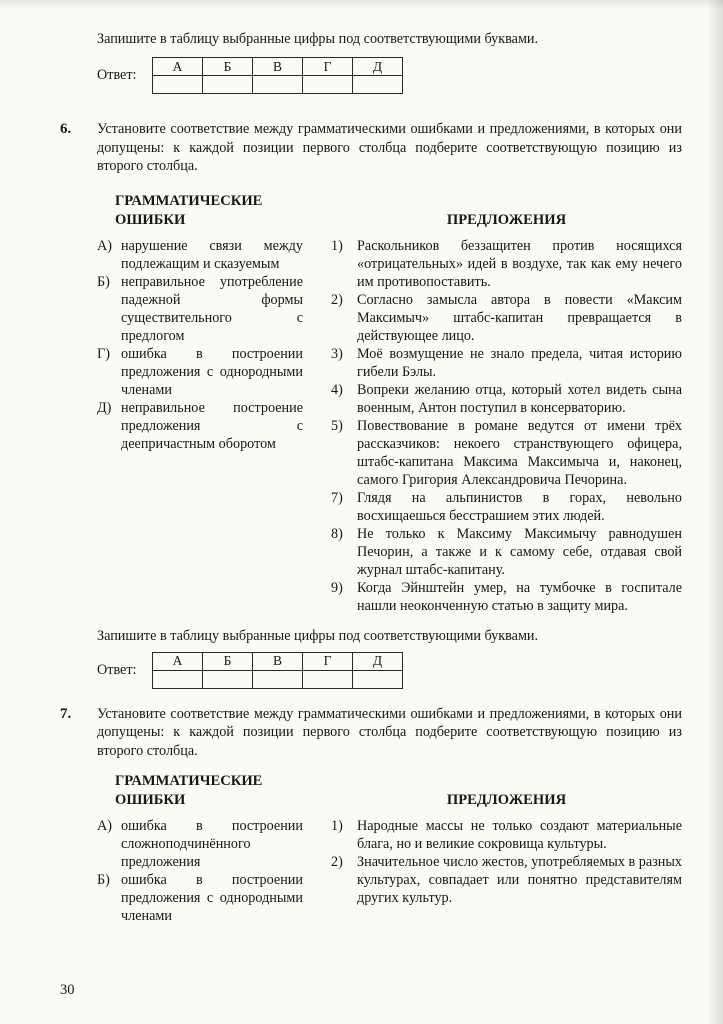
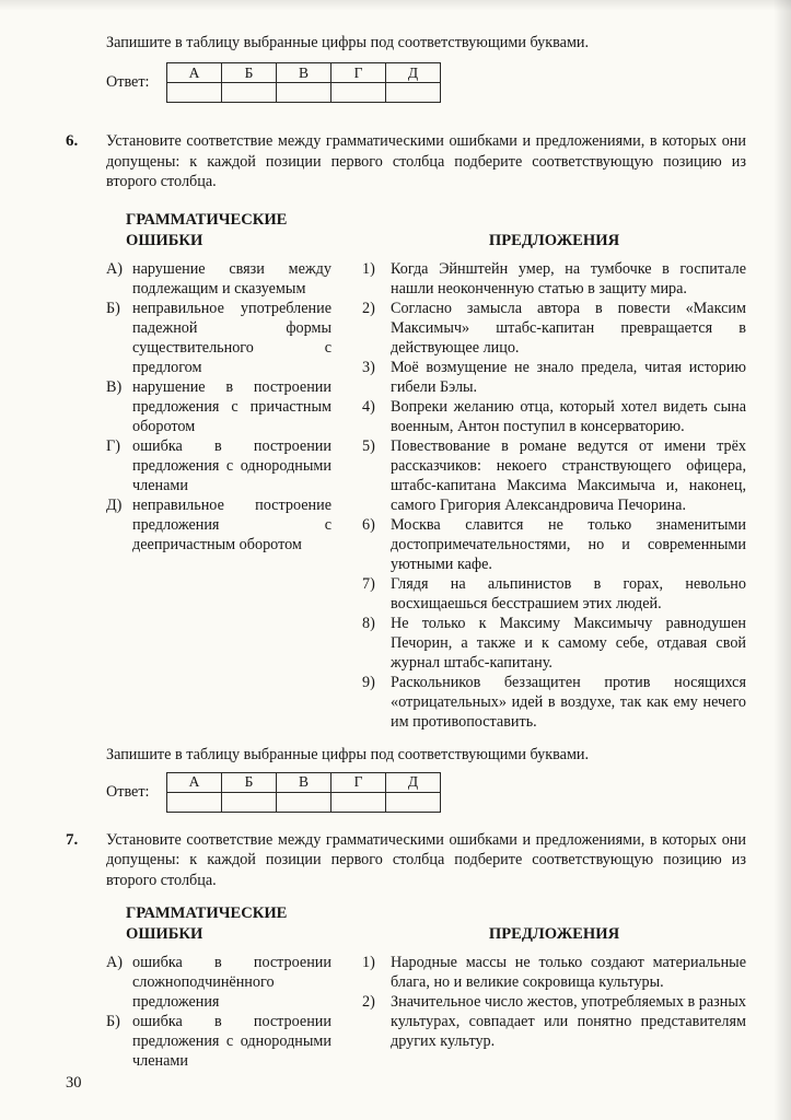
  Запишите в таблицу выбранные цифры под соответствующими буквами.
  Ответ:
  А	Б	В	Г	Д
  6.
  Установите соответствие между грамматическими ошибками и предложениями, в которых они допущены: к каждой позиции первого столбца подберите соответствующую позицию из второго столбца.
  ГРАММАТИЧЕСКИЕ
  ОШИБКИ
  А)
  нарушение связи между подлежащим и сказуемым
  Б)
  неправильное употребление падежной формы существительного с предлогом
+ В)
+ нарушение в построении предложения с причастным оборотом
  Г)
  ошибка в построении предложения с однородными членами
  Д)
  неправильное построение предложения с деепричастным оборотом
  ПРЕДЛОЖЕНИЯ
  1)
- Раскольников беззащитен против носящихся «отрицательных» идей в воздухе, так как ему нечего им противопоставить.
+ Когда Эйнштейн умер, на тумбочке в госпитале нашли неоконченную статью в защиту мира.
  2)
  Согласно замысла автора в повести «Максим Максимыч» штабс-капитан превращается в действующее лицо.
  3)
  Моё возмущение не знало предела, читая историю гибели Бэлы.
  4)
  Вопреки желанию отца, который хотел видеть сына военным, Антон поступил в консерваторию.
  5)
  Повествование в романе ведутся от имени трёх рассказчиков: некоего странствующего офицера, штабс-капитана Максима Максимыча и, наконец, самого Григория Александровича Печорина.
+ 6)
+ Москва славится не только знаменитыми достопримечательностями, но и современными уютными кафе.
  7)
  Глядя на альпинистов в горах, невольно восхищаешься бесстрашием этих людей.
  8)
  Не только к Максиму Максимычу равнодушен Печорин, а также и к самому себе, отдавая свой журнал штабс-капитану.
  9)
- Когда Эйнштейн умер, на тумбочке в госпитале нашли неоконченную статью в защиту мира.
+ Раскольников беззащитен против носящихся «отрицательных» идей в воздухе, так как ему нечего им противопоставить.
  Запишите в таблицу выбранные цифры под соответствующими буквами.
  Ответ:
  А	Б	В	Г	Д
  7.
  Установите соответствие между грамматическими ошибками и предложениями, в которых они допущены: к каждой позиции первого столбца подберите соответствующую позицию из второго столбца.
  ГРАММАТИЧЕСКИЕ
  ОШИБКИ
  А)
  ошибка в построении сложноподчинённого предложения
  Б)
  ошибка в построении предложения с однородными членами
  ПРЕДЛОЖЕНИЯ
  1)
  Народные массы не только создают материальные блага, но и великие сокровища культуры.
  2)
  Значительное число жестов, употребляемых в разных культурах, совпадает или понятно представителям других культур.
  30
